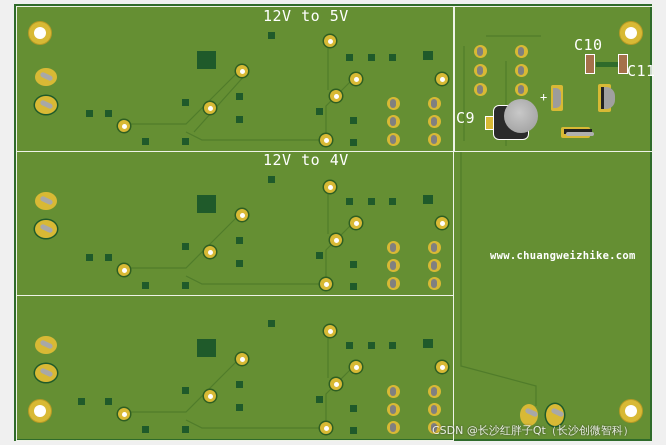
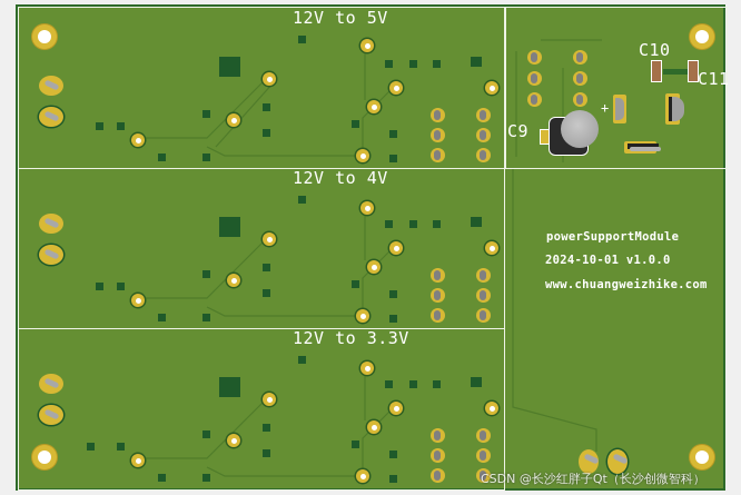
  12V to 5V
  12V to 4V
+ 12V to 3.3V
+ powerSupportModule
+ 2024-10-01 v1.0.0
  www.chuangweizhike.com
  C10
  C11
  +
  C9
  CSDN @长沙红胖子Qt（长沙创微智科）
